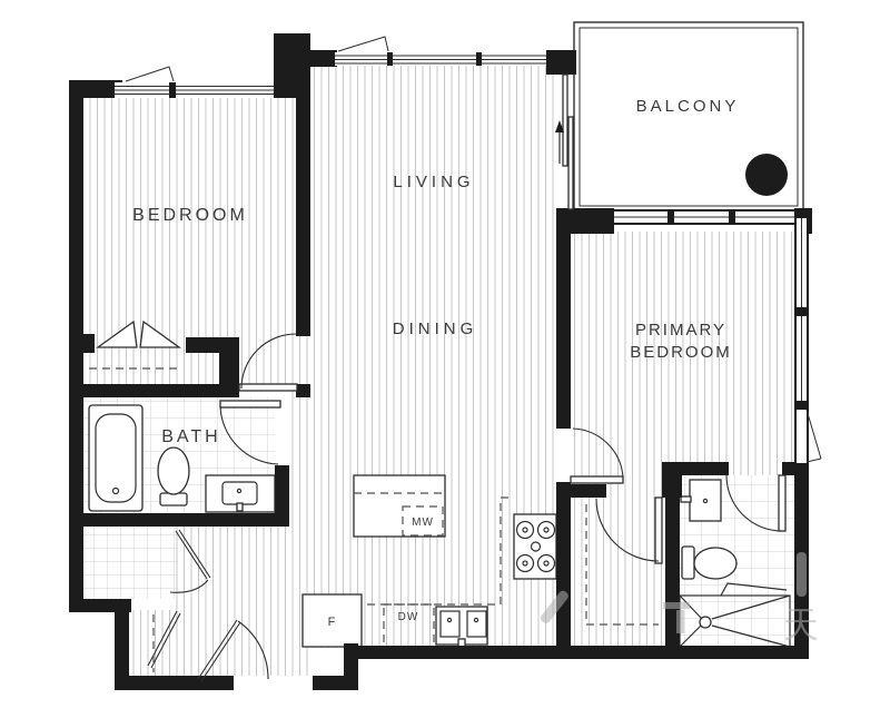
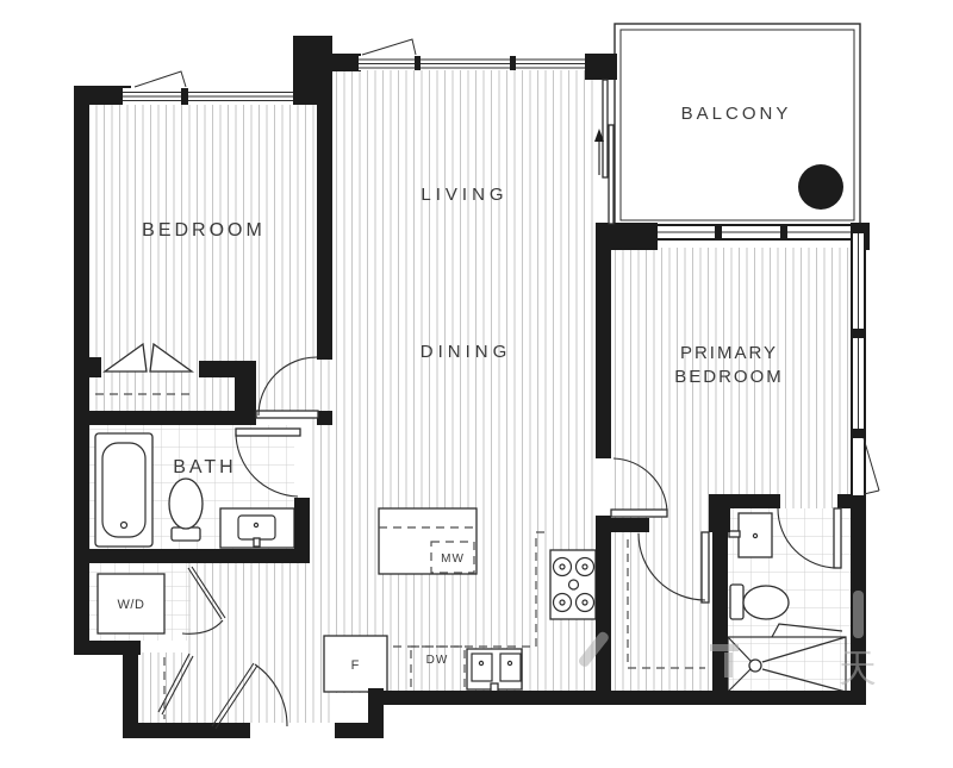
  BALCONY
  MW
  F
  DW
  BATH
+ W/D
  BEDROOM
  LIVING
  DINING
  PRIMARY
  BEDROOM
  天
